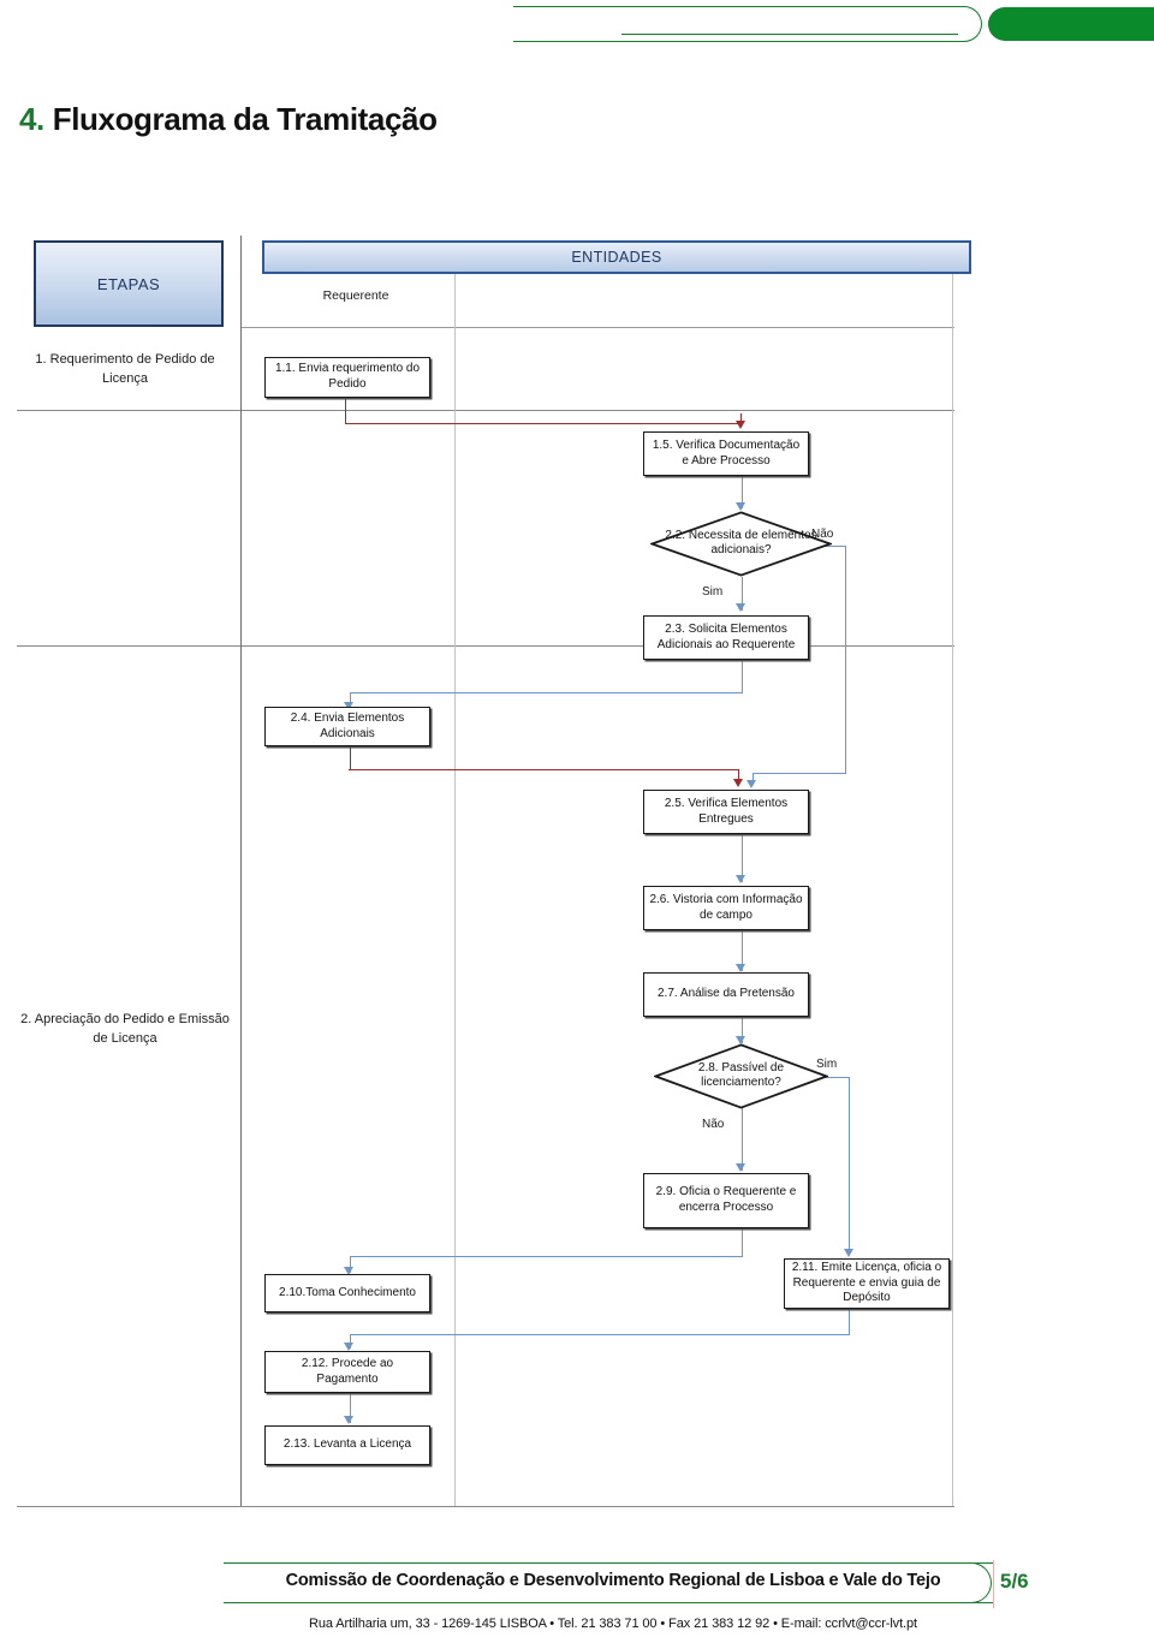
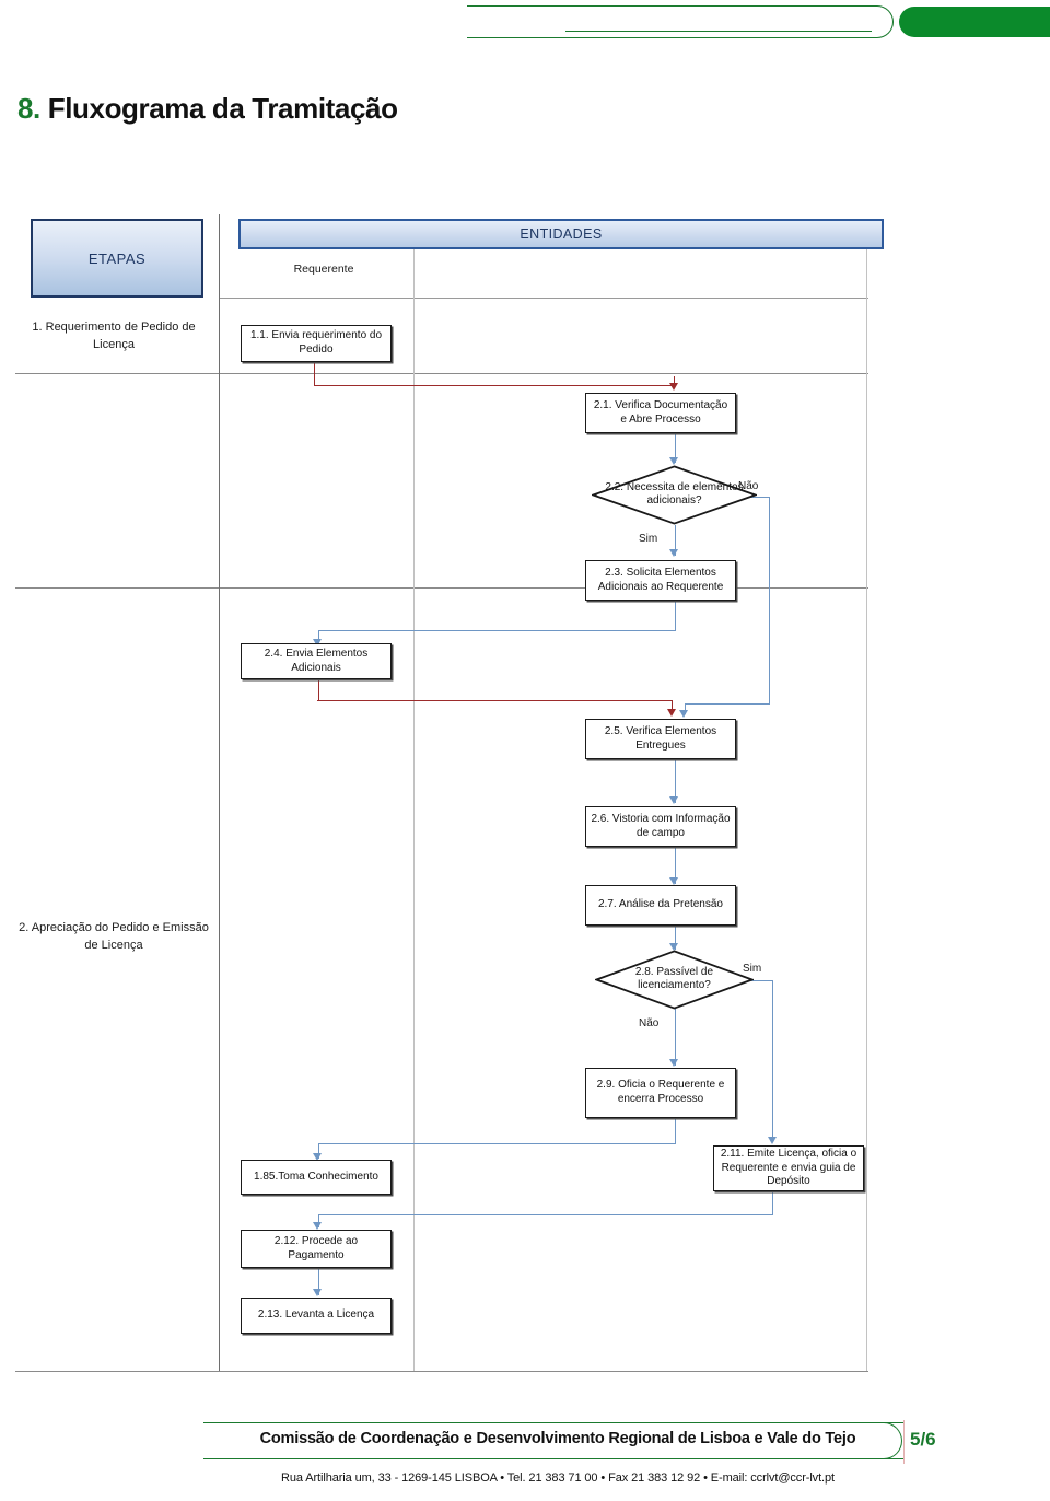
- 4. Fluxograma da Tramitação
+ 8. Fluxograma da Tramitação
  ETAPAS
  ENTIDADES
  Requerente
  1. Requerimento de Pedido de Licença
  2. Apreciação do Pedido e Emissão de Licença
  1.1. Envia requerimento do Pedido
- 1.5. Verifica Documentação e Abre Processo
+ 2.1. Verifica Documentação e Abre Processo
  2.2. Necessita de elementos adicionais?
  2.3. Solicita Elementos Adicionais ao Requerente
  2.4. Envia Elementos Adicionais
  2.5. Verifica Elementos Entregues
  2.6. Vistoria com Informação de campo
  2.7. Análise da Pretensão
  2.8. Passível de licenciamento?
  2.9. Oficia o Requerente e encerra Processo
- 2.10.Toma Conhecimento
+ 1.85.Toma Conhecimento
  2.11. Emite Licença, oficia o Requerente e envia guia de Depósito
  2.12. Procede ao Pagamento
  2.13. Levanta a Licença
  Não
  Sim
  Sim
  Não
  Comissão de Coordenação e Desenvolvimento Regional de Lisboa e Vale do Tejo
  5/6
  Rua Artilharia um, 33 - 1269-145 LISBOA • Tel. 21 383 71 00 • Fax 21 383 12 92 • E-mail: ccrlvt@ccr-lvt.pt
